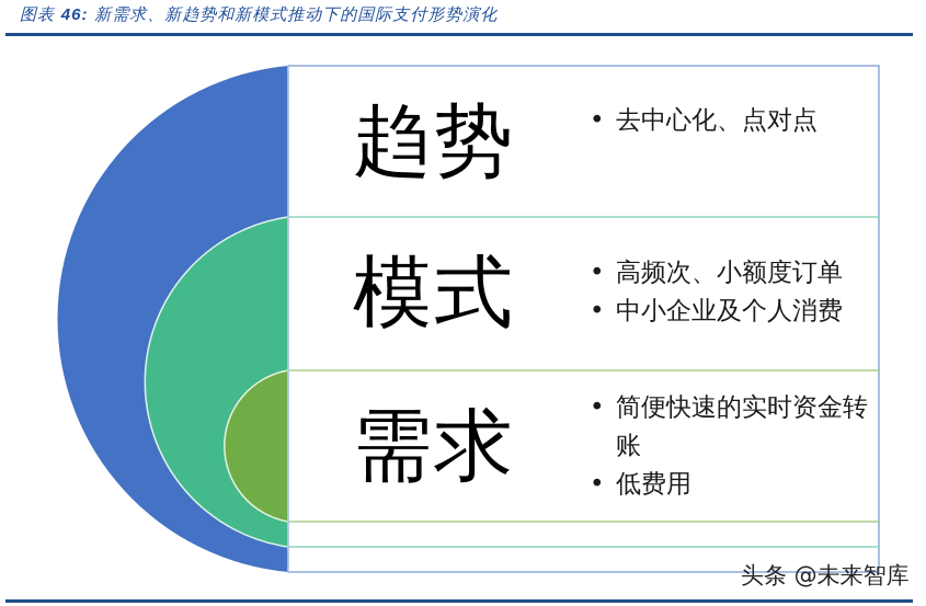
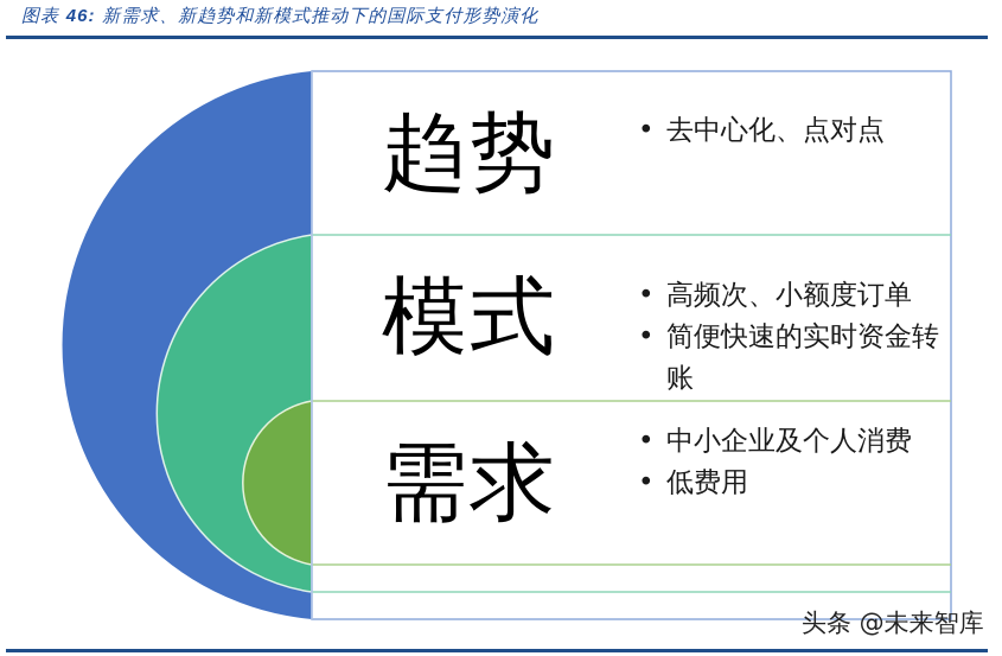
  图表 46: 新需求、新趋势和新模式推动下的国际支付形势演化
  趋势
  去中心化、点对点
  模式
  高频次、小额度订单
- 中小企业及个人消费
+ 简便快速的实时资金转账
  需求
- 简便快速的实时资金转账
+ 中小企业及个人消费
  低费用
  头条 @未来智库
